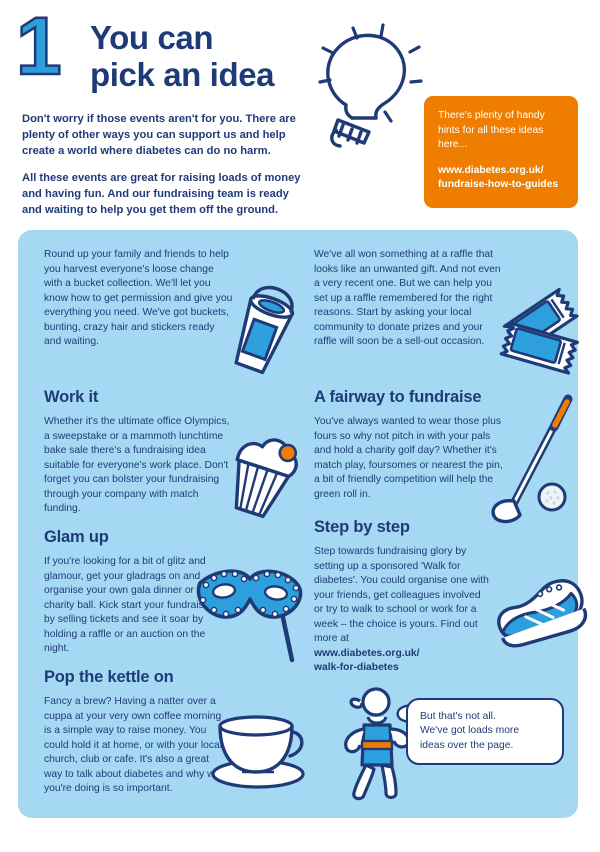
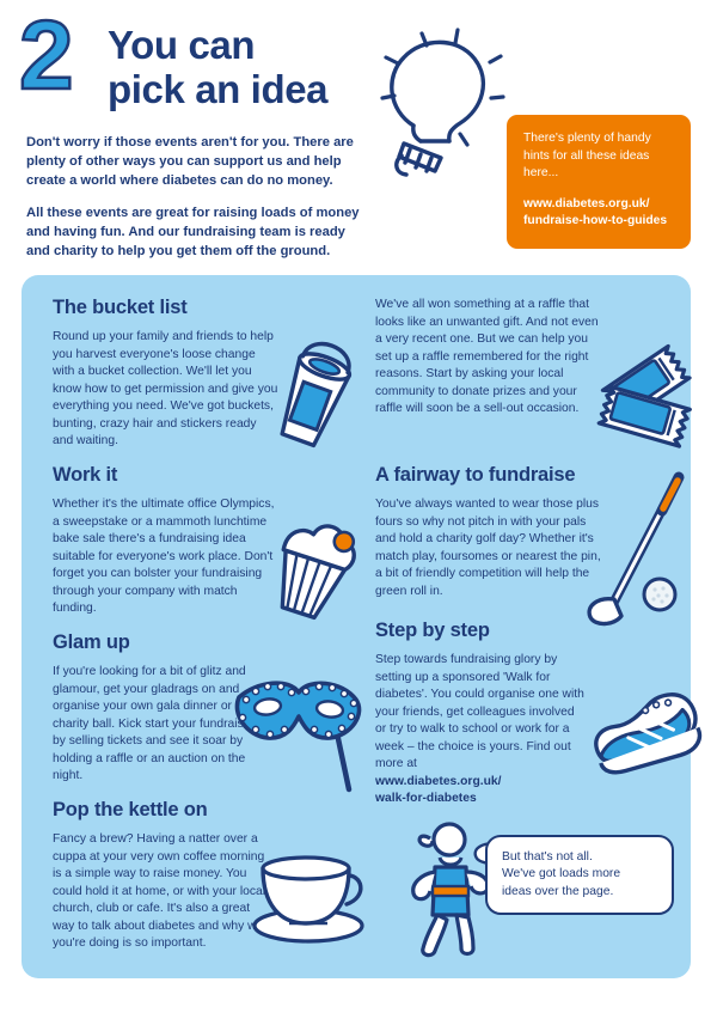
- 1
+ 2
  You can
  pick an idea
- Don't worry if those events aren't for you. There are plenty of other ways you can support us and help create a world where diabetes can do no harm.
+ Don't worry if those events aren't for you. There are plenty of other ways you can support us and help create a world where diabetes can do no money.
- All these events are great for raising loads of money and having fun. And our fundraising team is ready and waiting to help you get them off the ground.
+ All these events are great for raising loads of money and having fun. And our fundraising team is ready and charity to help you get them off the ground.
  There's plenty of handy hints for all these ideas here...
  www.diabetes.org.uk/
  fundraise-how-to-guides
+ The bucket list
  Round up your family and friends to help you harvest everyone's loose change with a bucket collection. We'll let you know how to get permission and give you everything you need. We've got buckets, bunting, crazy hair and stickers ready and waiting.
  Work it
  Whether it's the ultimate office Olympics, a sweepstake or a mammoth lunchtime bake sale there's a fundraising idea suitable for everyone's work place. Don't forget you can bolster your fundraising through your company with match funding.
  Glam up
  If you're looking for a bit of glitz and glamour, get your gladrags on and organise your own gala dinner or charity ball. Kick start your fundrais by selling tickets and see it soar by holding a raffle or an auction on the night.
  Pop the kettle on
  Fancy a brew? Having a natter over a cuppa at your very own coffee morning is a simple way to raise money. You could hold it at home, or with your loca church, club or cafe. It's also a great way to talk about diabetes and why w you're doing is so important.
  We've all won something at a raffle that looks like an unwanted gift. And not even a very recent one. But we can help you set up a raffle remembered for the right reasons. Start by asking your local community to donate prizes and your raffle will soon be a sell-out occasion.
  A fairway to fundraise
  You've always wanted to wear those plus fours so why not pitch in with your pals and hold a charity golf day? Whether it's match play, foursomes or nearest the pin, a bit of friendly competition will help the green roll in.
  Step by step
  Step towards fundraising glory by setting up a sponsored 'Walk for diabetes'. You could organise one with your friends, get colleagues involved or try to walk to school or work for a week – the choice is yours. Find out more at
  www.diabetes.org.uk/
  walk-for-diabetes
  But that's not all.
  We've got loads more
  ideas over the page.
